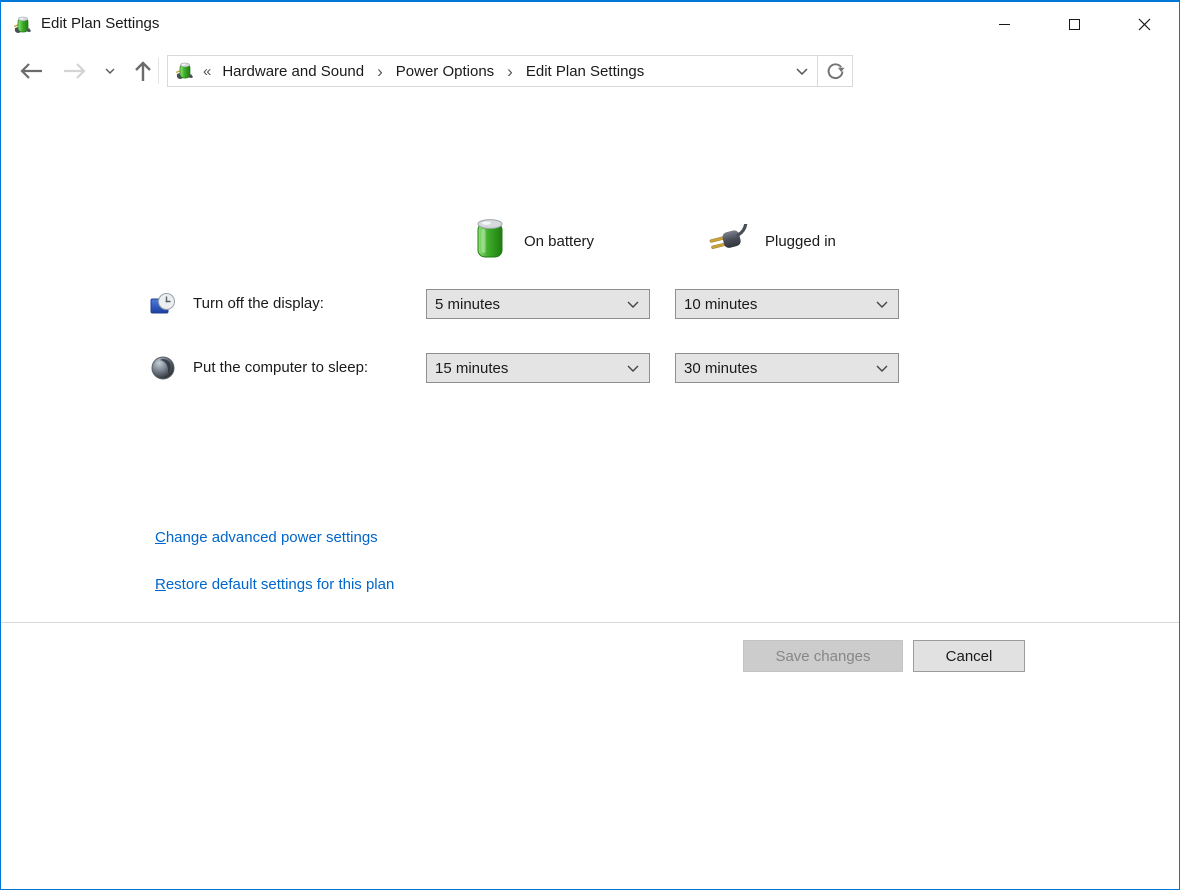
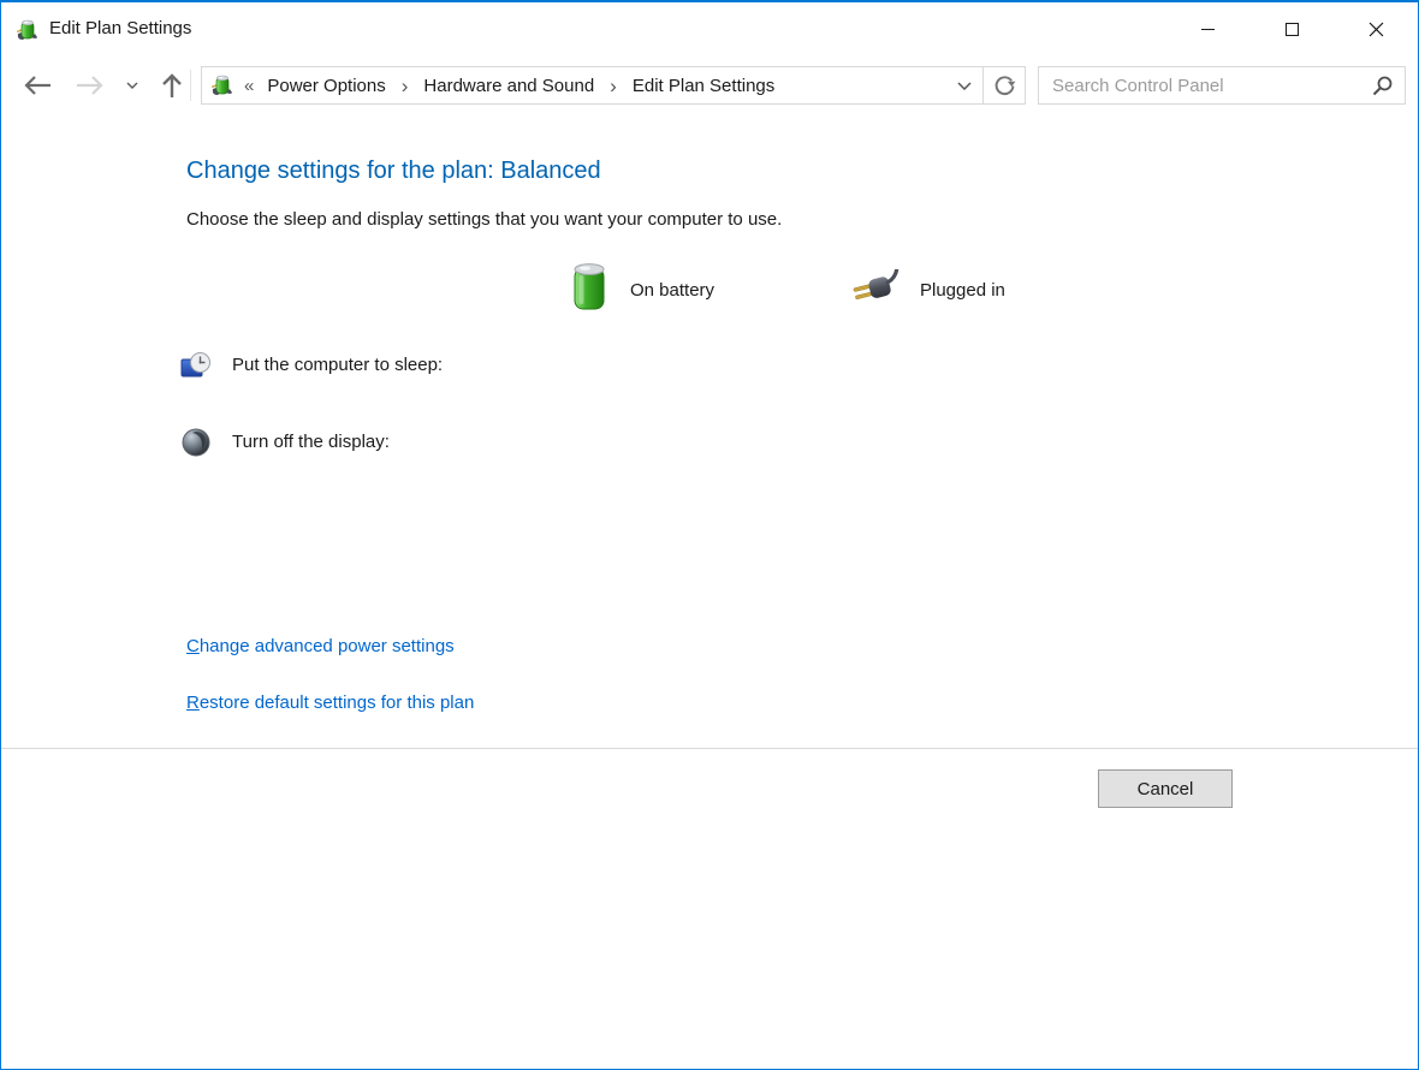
  Edit Plan Settings
  «
- Hardware and Sound
+ Power Options
  ›
- Power Options
+ Hardware and Sound
  ›
  Edit Plan Settings
+ Search Control Panel
+ Change settings for the plan: Balanced
+ Choose the sleep and display settings that you want your computer to use.
  On battery
  Plugged in
- Turn off the display:
+ Put the computer to sleep:
- 5 minutes
- 10 minutes
- Put the computer to sleep:
+ Turn off the display:
- 15 minutes
- 30 minutes
  Change advanced power settings
  Restore default settings for this plan
- Save changes
  Cancel
